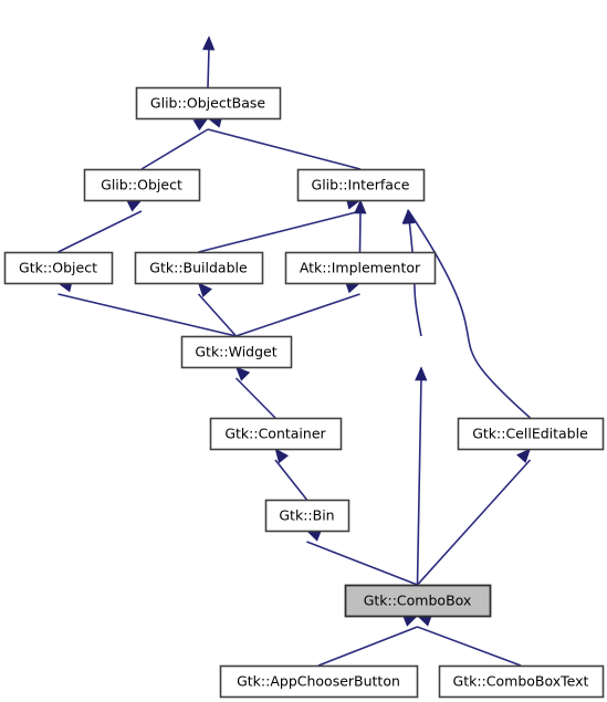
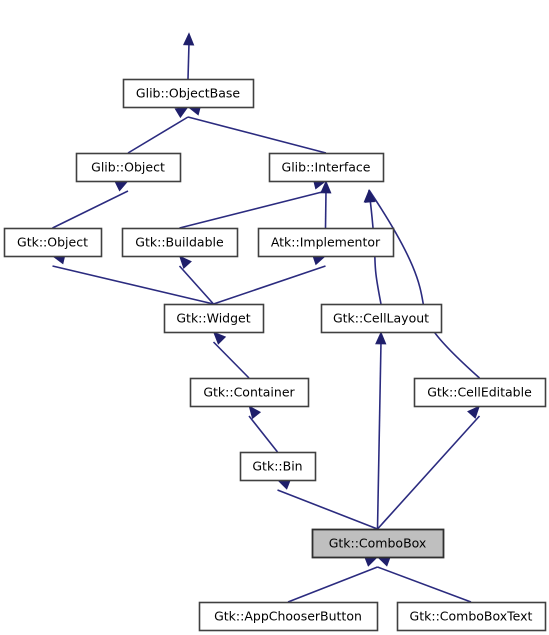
  Glib::ObjectBase
  Glib::Object
  Glib::Interface
  Gtk::Object
  Gtk::Buildable
  Atk::Implementor
  Gtk::Widget
+ Gtk::CellLayout
  Gtk::Container
  Gtk::CellEditable
  Gtk::Bin
  Gtk::ComboBox
  Gtk::AppChooserButton
  Gtk::ComboBoxText
